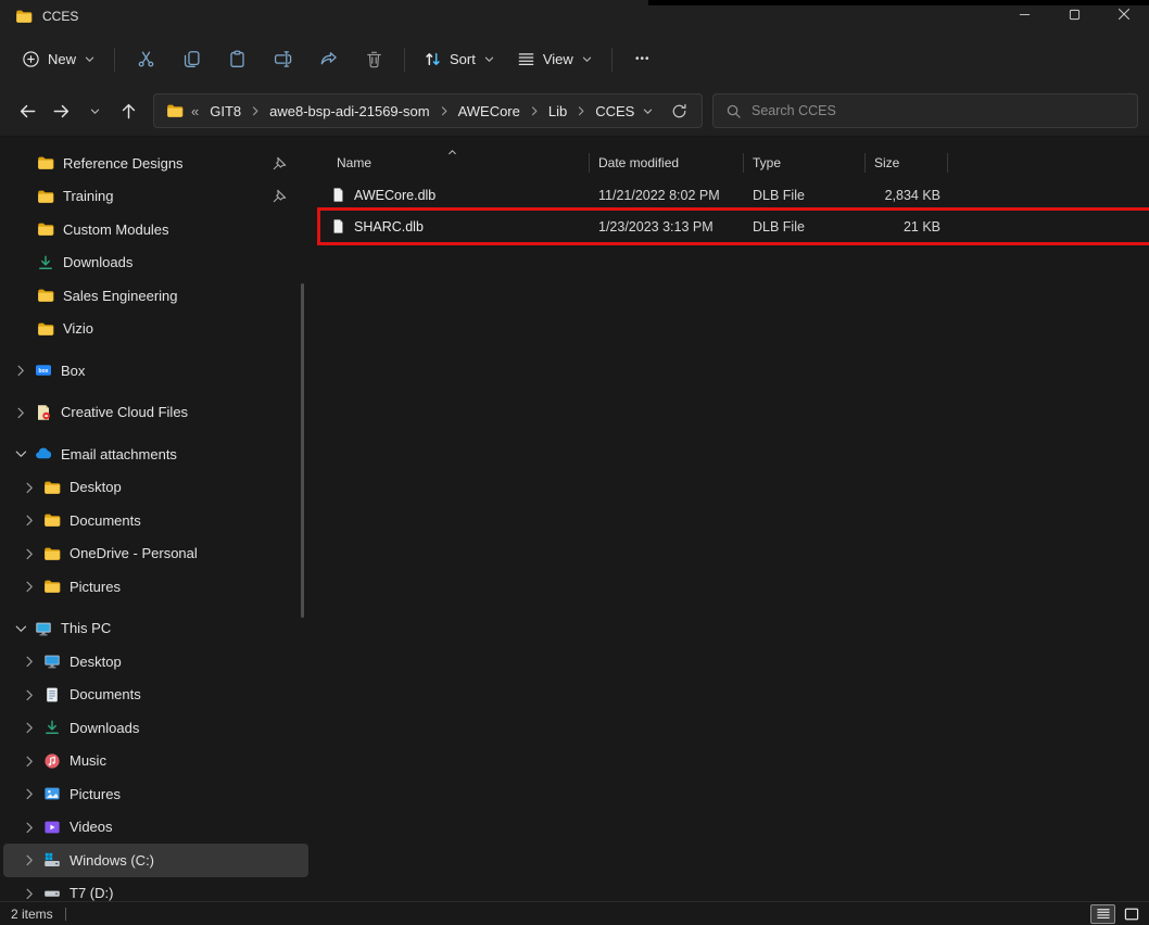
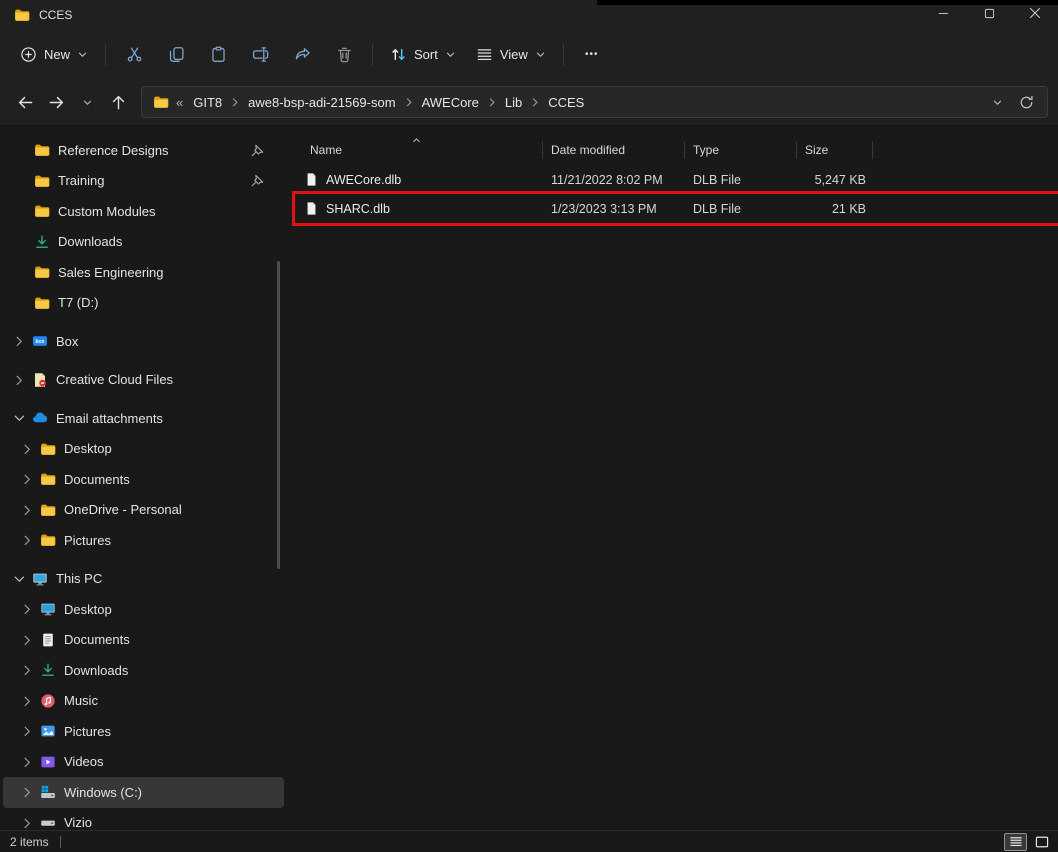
  CCES
  New
  Sort
  View
  •••
  «
  GIT8
  awe8-bsp-adi-21569-som
  AWECore
  Lib
  CCES
- Search CCES
  Reference Designs
  Training
  Custom Modules
  Downloads
  Sales Engineering
- Vizio
+ T7 (D:)
  Box
  Creative Cloud Files
  Email attachments
  Desktop
  Documents
  OneDrive - Personal
  Pictures
  This PC
  Desktop
  Documents
  Downloads
  Music
  Pictures
  Videos
  Windows (C:)
- T7 (D:)
+ Vizio
  Name
  Date modified
  Type
  Size
  AWECore.dlb
  11/21/2022 8:02 PM
  DLB File
- 2,834 KB
+ 5,247 KB
  SHARC.dlb
  1/23/2023 3:13 PM
  DLB File
  21 KB
  2 items
